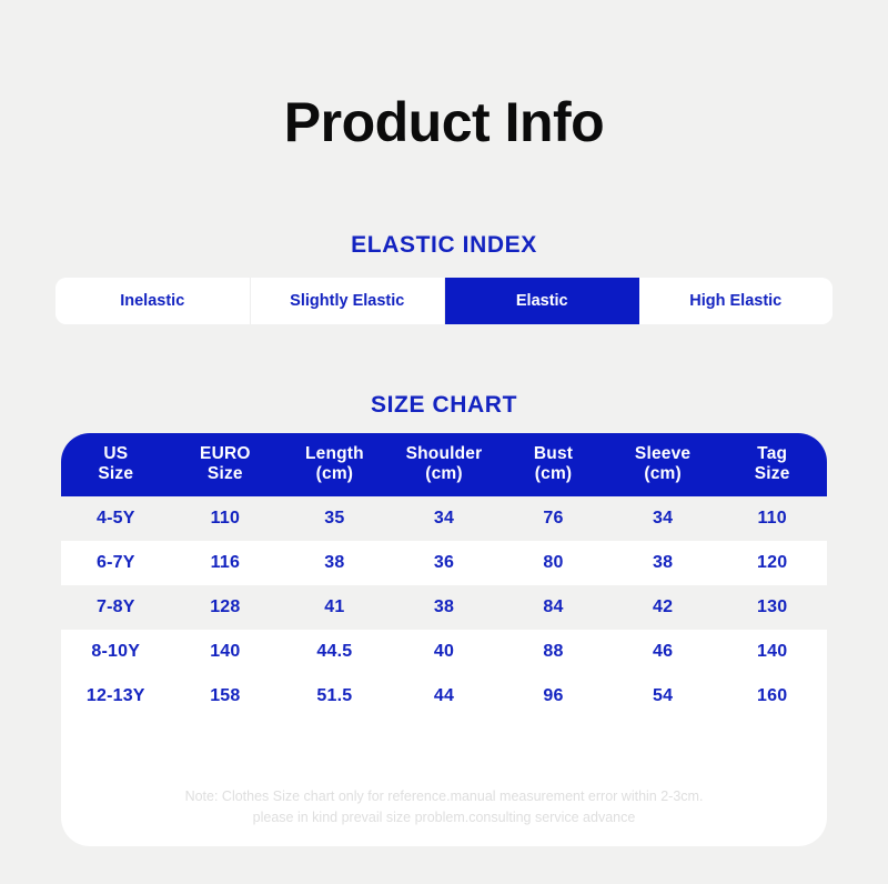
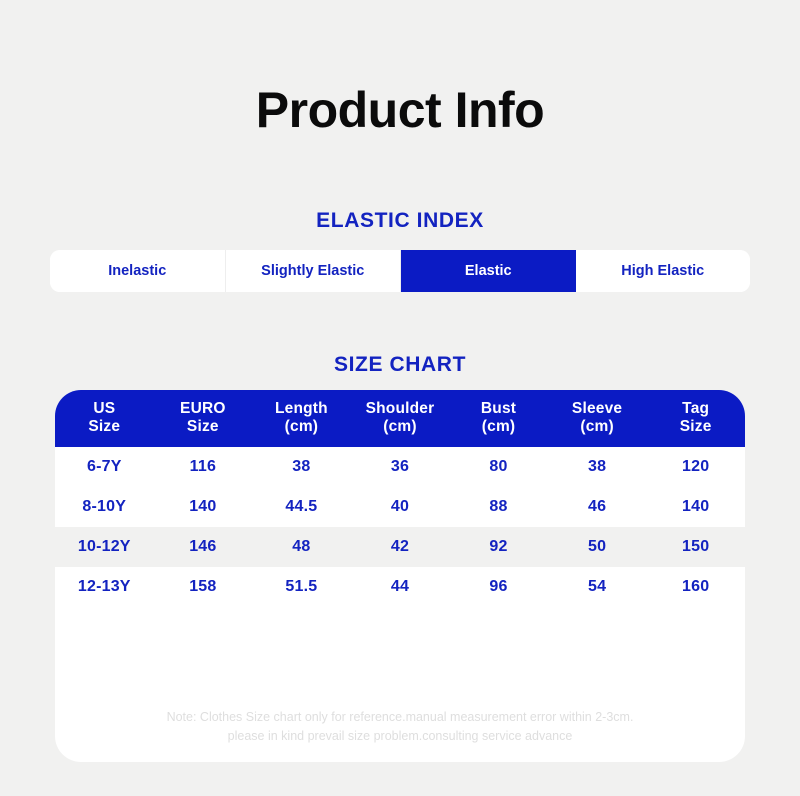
  Product Info
  ELASTIC INDEX
  Inelastic
  Slightly Elastic
  Elastic
  High Elastic
  SIZE CHART
  USSize	EUROSize	Length(cm)	Shoulder(cm)	Bust(cm)	Sleeve(cm)	TagSize
- 4-5Y	110	35	34	76	34	110
  6-7Y	116	38	36	80	38	120
- 7-8Y	128	41	38	84	42	130
  8-10Y	140	44.5	40	88	46	140
+ 10-12Y	146	48	42	92	50	150
  12-13Y	158	51.5	44	96	54	160
  Note: Clothes Size chart only for reference.manual measurement error within 2-3cm.
  please in kind prevail size problem.consulting service advance
